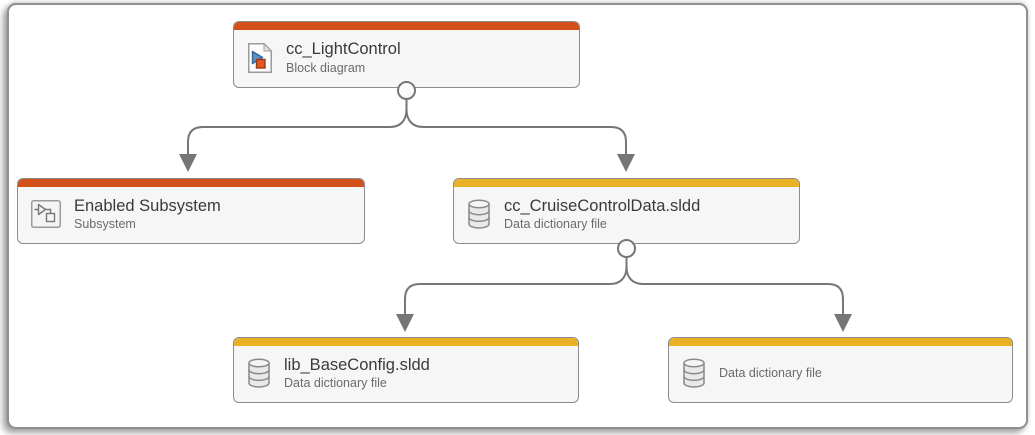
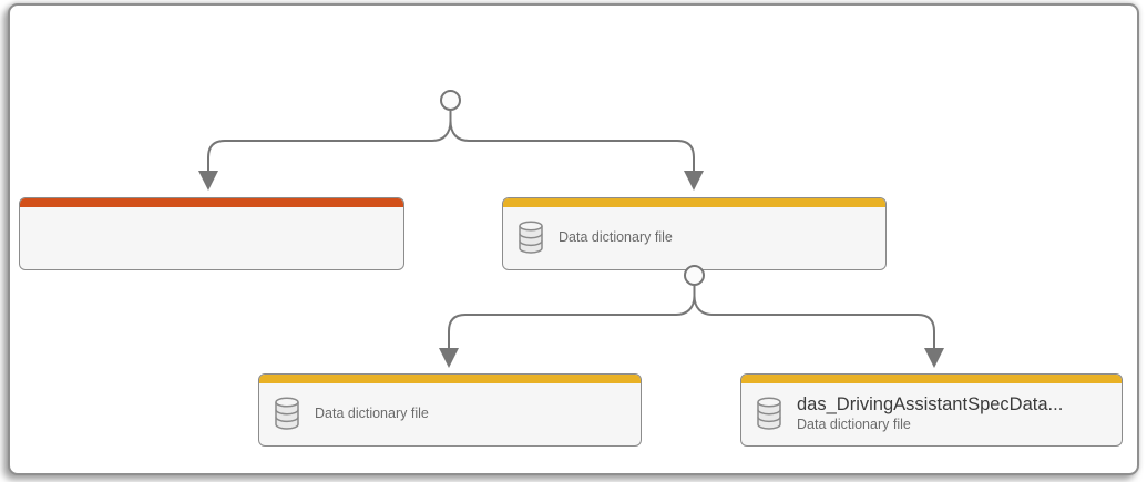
- cc_LightControl
- Block diagram
- Enabled Subsystem
- Subsystem
- cc_CruiseControlData.sldd
  Data dictionary file
- lib_BaseConfig.sldd
  Data dictionary file
+ das_DrivingAssistantSpecData...
  Data dictionary file
